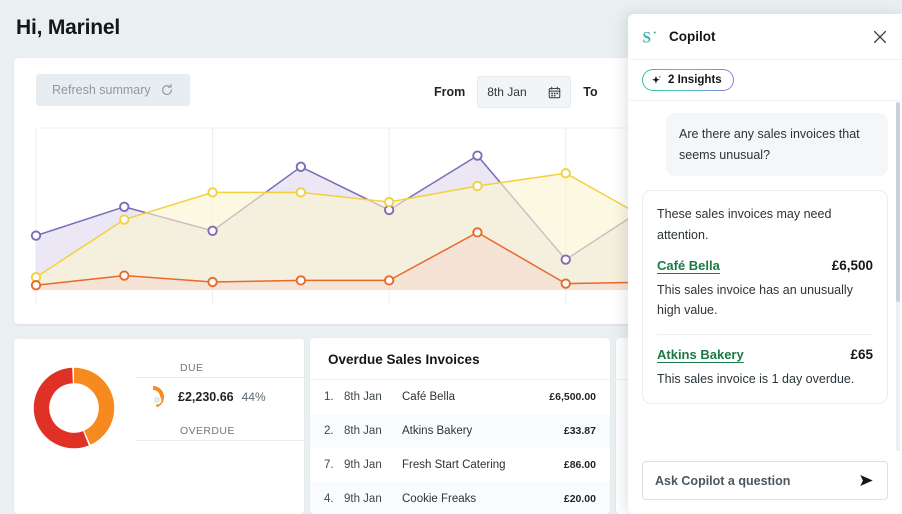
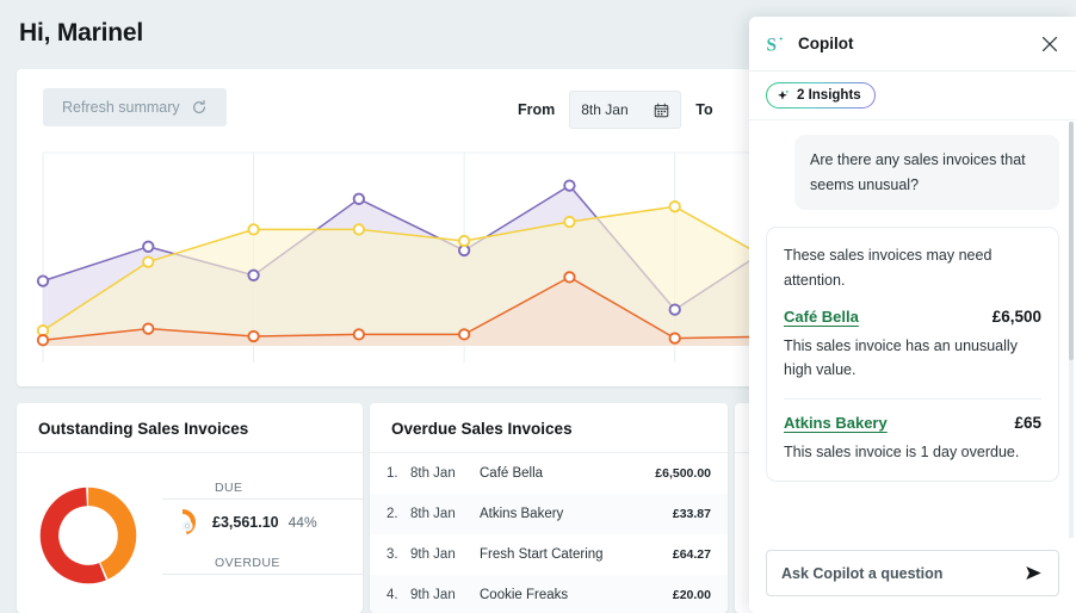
  Hi, Marinel
  Refresh summary
  From
  8th Jan
  To
+ Outstanding Sales Invoices
  DUE
- £2,230.66
+ £3,561.10
  44%
  OVERDUE
  Overdue Sales Invoices
  1.
  8th Jan
  Café Bella
  £6,500.00
  2.
  8th Jan
  Atkins Bakery
  £33.87
- 7.
+ 3.
  9th Jan
  Fresh Start Catering
- £86.00
+ £64.27
  4.
  9th Jan
  Cookie Freaks
  £20.00
  S
  Copilot
  2 Insights
  Are there any sales invoices that seems unusual?
  These sales invoices may need attention.
  Café Bella
  £6,500
  This sales invoice has an unusually high value.
  Atkins Bakery
  £65
  This sales invoice is 1 day overdue.
  Ask Copilot a question
